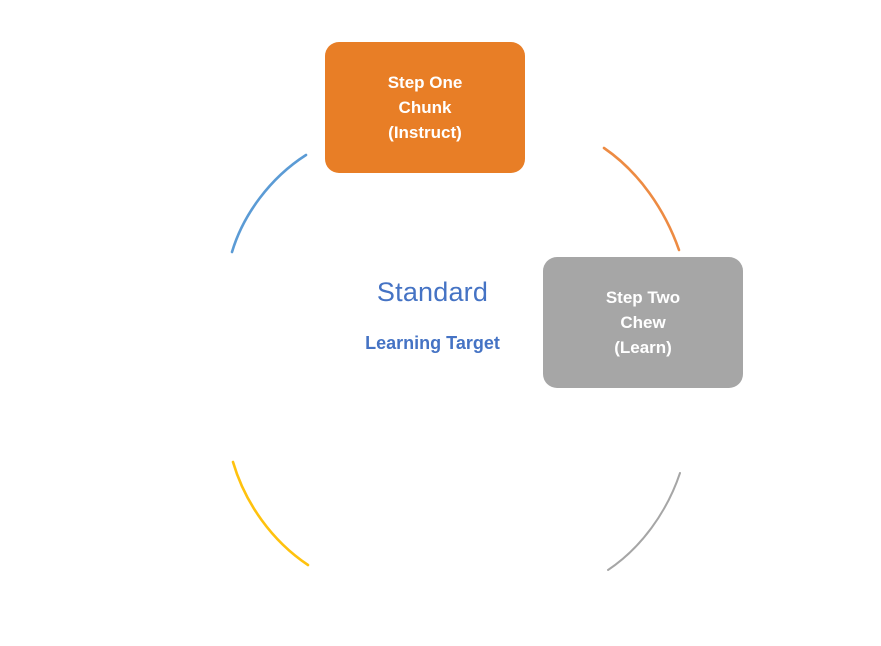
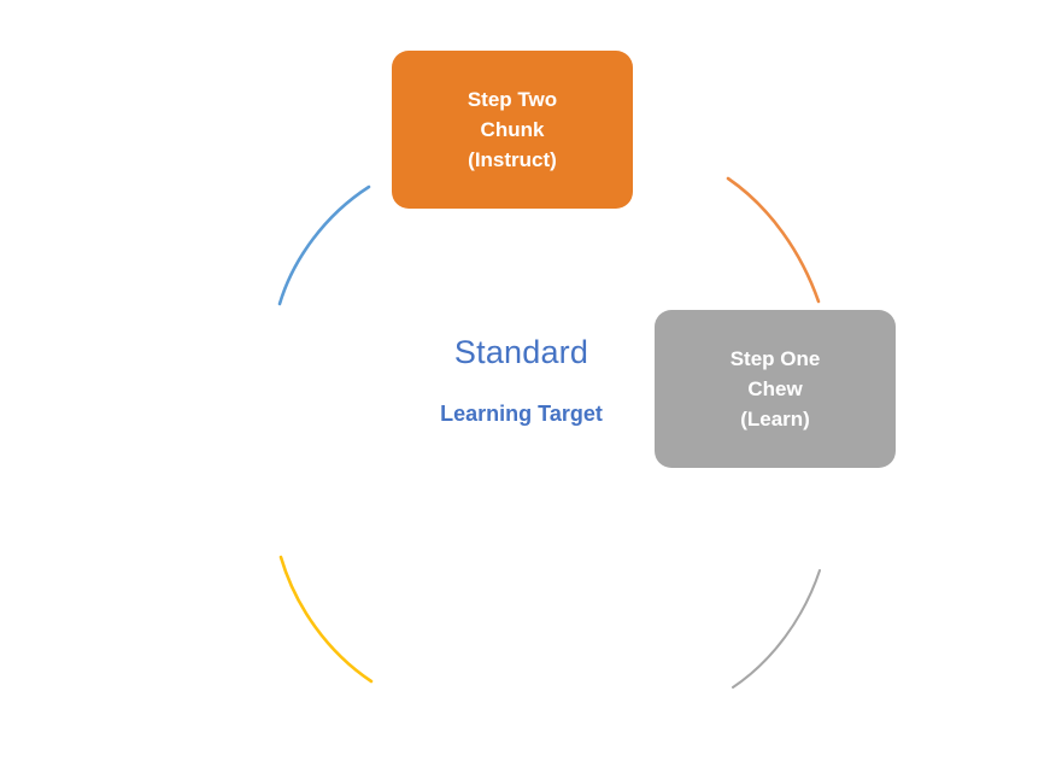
- Step One
+ Step Two
  Chunk
  (Instruct)
- Step Two
+ Step One
  Chew
  (Learn)
  Standard
  Learning Target
